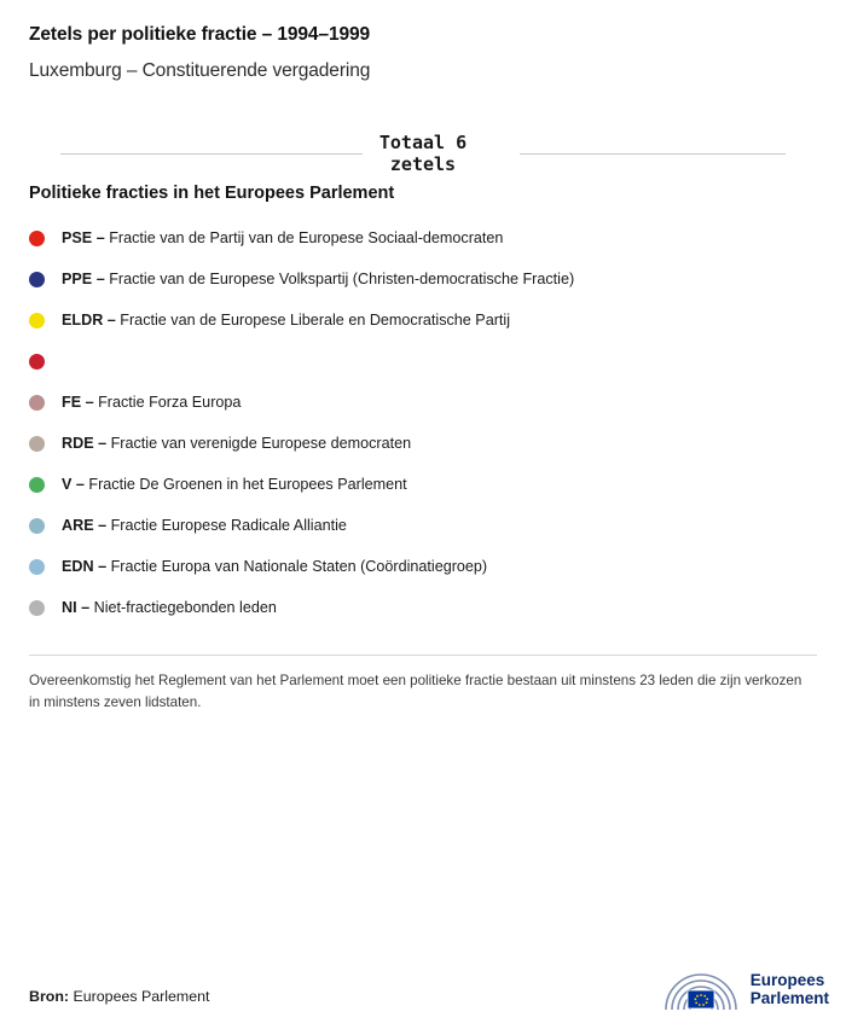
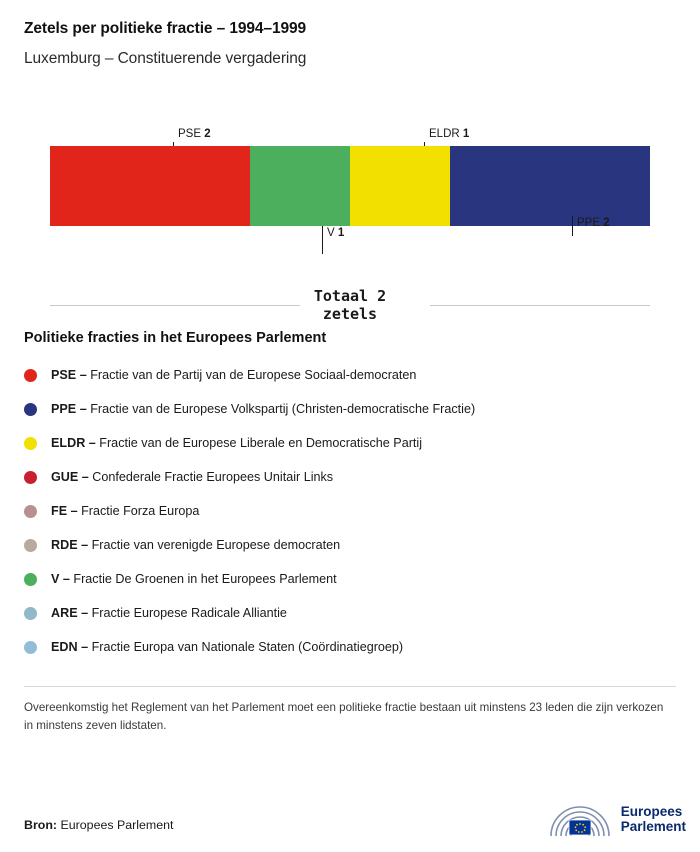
  Zetels per politieke fractie – 1994–1999
  Luxemburg – Constituerende vergadering
+ PSE 2
+ ELDR 1
+ V 1
+ PPE 2
- Totaal 6
+ Totaal 2
  zetels
  Politieke fracties in het Europees Parlement
  PSE – Fractie van de Partij van de Europese Sociaal-democraten
  PPE – Fractie van de Europese Volkspartij (Christen-democratische Fractie)
  ELDR – Fractie van de Europese Liberale en Democratische Partij
+ GUE – Confederale Fractie Europees Unitair Links
  FE – Fractie Forza Europa
  RDE – Fractie van verenigde Europese democraten
  V – Fractie De Groenen in het Europees Parlement
  ARE – Fractie Europese Radicale Alliantie
  EDN – Fractie Europa van Nationale Staten (Coördinatiegroep)
- NI – Niet-fractiegebonden leden
  Overeenkomstig het Reglement van het Parlement moet een politieke fractie bestaan uit minstens 23 leden die zijn verkozen in minstens zeven lidstaten.
  Bron: Europees Parlement
  Europees
  Parlement
